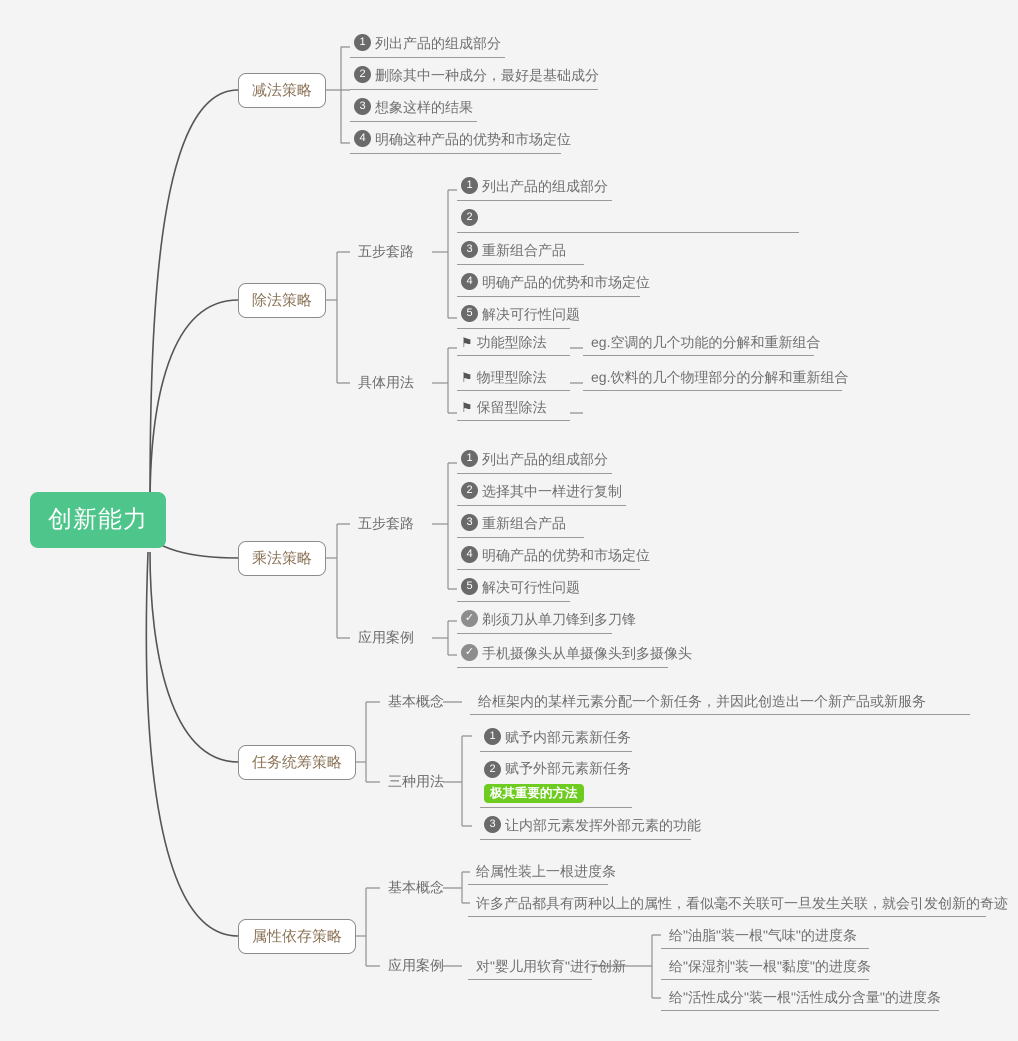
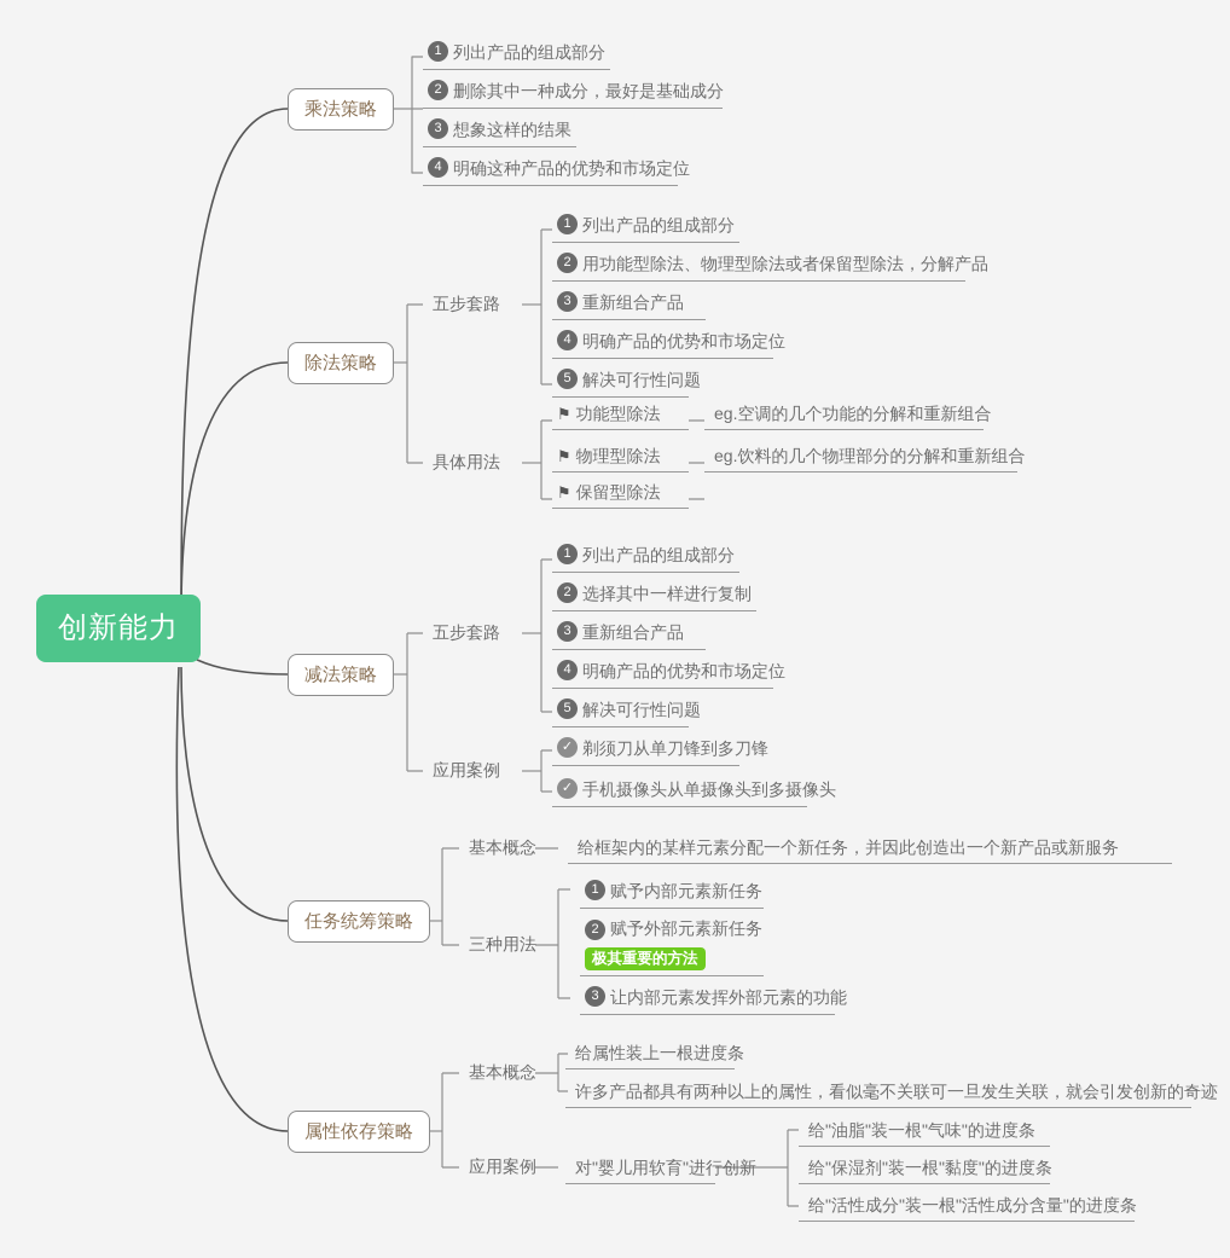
  创新能力
- 减法策略
+ 乘法策略
  1
  列出产品的组成部分
  2
  删除其中一种成分，最好是基础成分
  3
  想象这样的结果
  4
  明确这种产品的优势和市场定位
  除法策略
  五步套路
  具体用法
  1
  列出产品的组成部分
  2
+ 用功能型除法、物理型除法或者保留型除法，分解产品
  3
  重新组合产品
  4
  明确产品的优势和市场定位
  5
  解决可行性问题
  ⚑
  功能型除法
  eg.空调的几个功能的分解和重新组合
  ⚑
  物理型除法
  eg.饮料的几个物理部分的分解和重新组合
  ⚑
  保留型除法
- 乘法策略
+ 减法策略
  五步套路
  应用案例
  1
  列出产品的组成部分
  2
  选择其中一样进行复制
  3
  重新组合产品
  4
  明确产品的优势和市场定位
  5
  解决可行性问题
  ✓
  剃须刀从单刀锋到多刀锋
  ✓
  手机摄像头从单摄像头到多摄像头
  任务统筹策略
  基本概念
  三种用法
  给框架内的某样元素分配一个新任务，并因此创造出一个新产品或新服务
  1
  赋予内部元素新任务
  2
  赋予外部元素新任务
  极其重要的方法
  3
  让内部元素发挥外部元素的功能
  属性依存策略
  基本概念
  应用案例
  给属性装上一根进度条
  许多产品都具有两种以上的属性，看似毫不关联可一旦发生关联，就会引发创新的奇迹
  对"婴儿用软育"进行创新
  给"油脂"装一根"气味"的进度条
  给"保湿剂"装一根"黏度"的进度条
  给"活性成分"装一根"活性成分含量"的进度条
